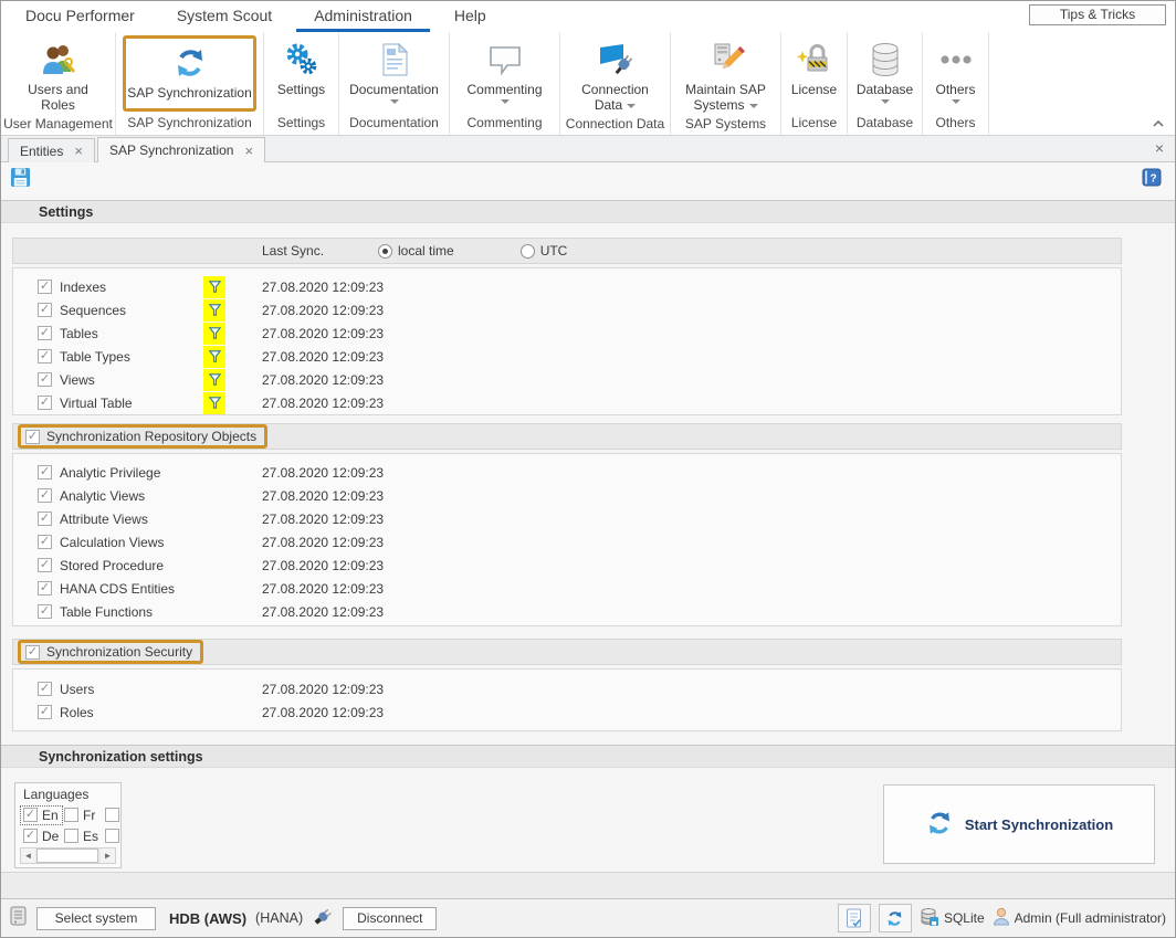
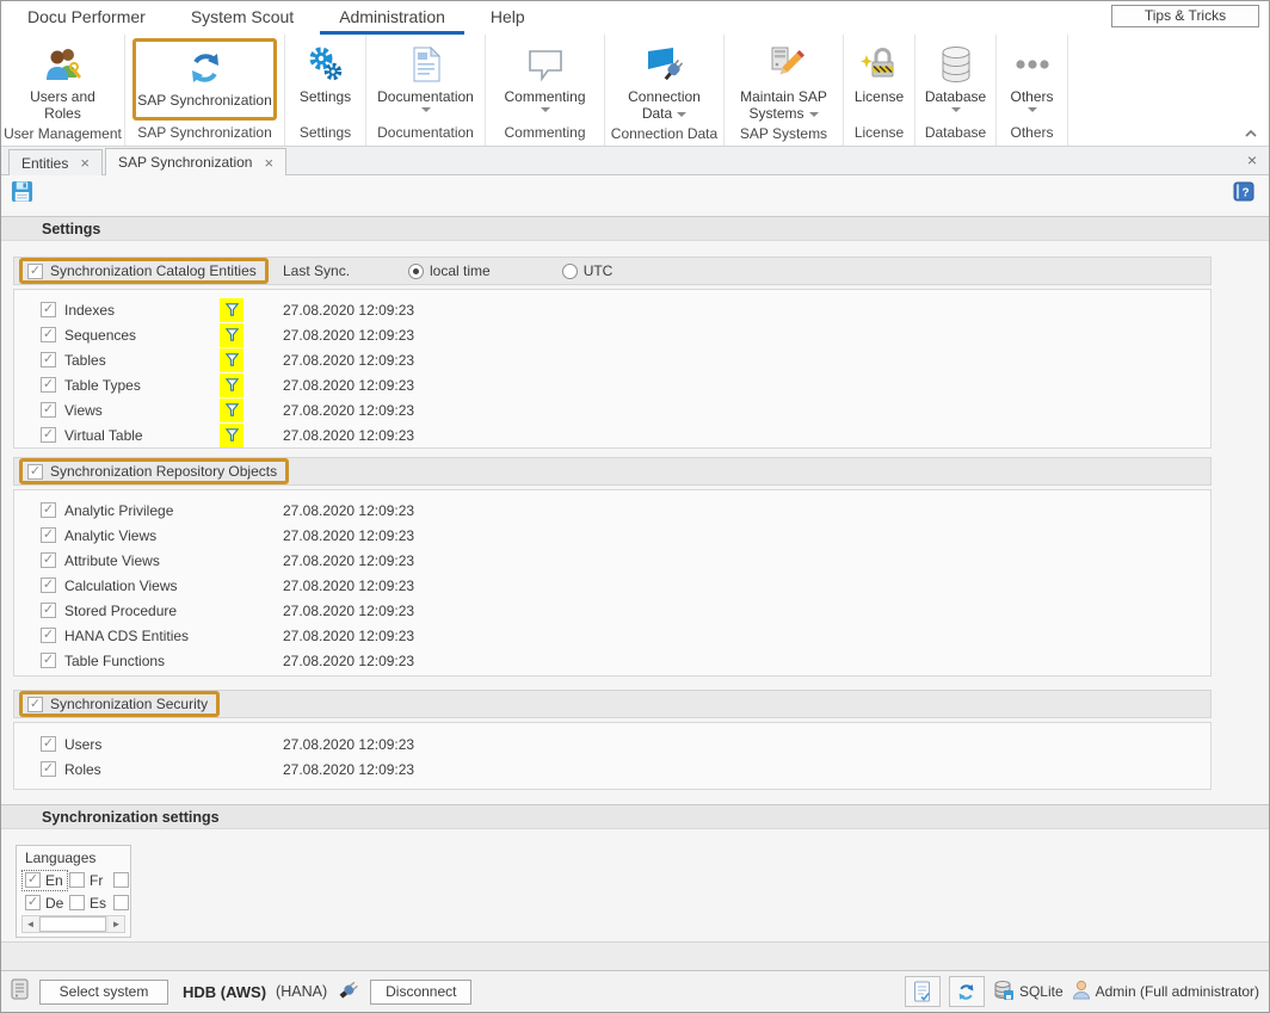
  Docu Performer
  System Scout
  Administration
  Help
  Tips & Tricks
  Users and Roles
  User Management
  SAP Synchronization
  SAP Synchronization
  Settings
  Settings
  Documentation
  Documentation
  Commenting
  Commenting
  Connection Data
  Connection Data
  Maintain SAP Systems
  SAP Systems
  License
  License
  Database
  Database
  Others
  Others
  Entities
  ×
  SAP Synchronization
  ×
  ×
  ?
  Settings
+ Synchronization Catalog Entities
  Last Sync.
  local time
  UTC
  Indexes
  27.08.2020 12:09:23
  Sequences
  27.08.2020 12:09:23
  Tables
  27.08.2020 12:09:23
  Table Types
  27.08.2020 12:09:23
  Views
  27.08.2020 12:09:23
  Virtual Table
  27.08.2020 12:09:23
  Synchronization Repository Objects
  Analytic Privilege
  27.08.2020 12:09:23
  Analytic Views
  27.08.2020 12:09:23
  Attribute Views
  27.08.2020 12:09:23
  Calculation Views
  27.08.2020 12:09:23
  Stored Procedure
  27.08.2020 12:09:23
  HANA CDS Entities
  27.08.2020 12:09:23
  Table Functions
  27.08.2020 12:09:23
  Synchronization Security
  Users
  27.08.2020 12:09:23
  Roles
  27.08.2020 12:09:23
  Synchronization settings
  Languages
  En
  Fr
  De
  Es
  ◄
  ►
- Start Synchronization
  Select system
  HDB (AWS)
  (HANA)
  Disconnect
  SQLite
  Admin (Full administrator)
